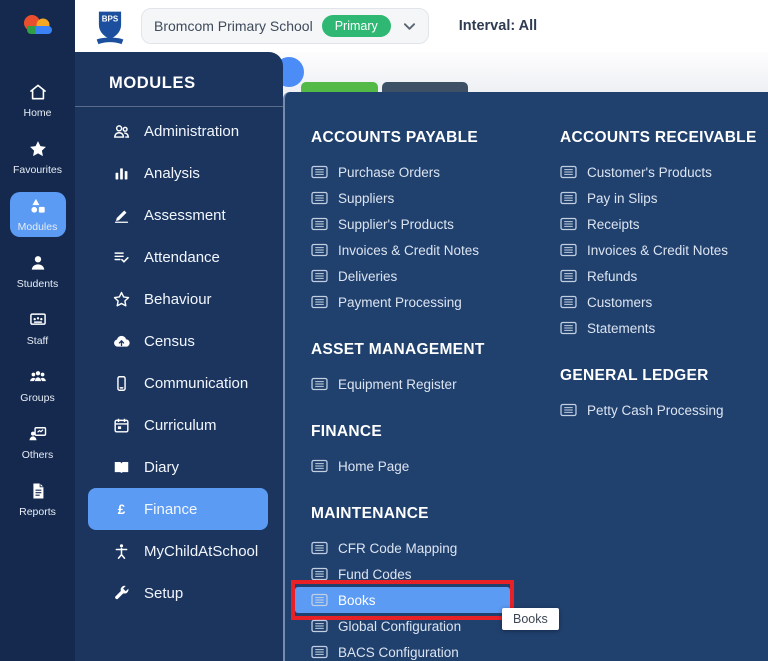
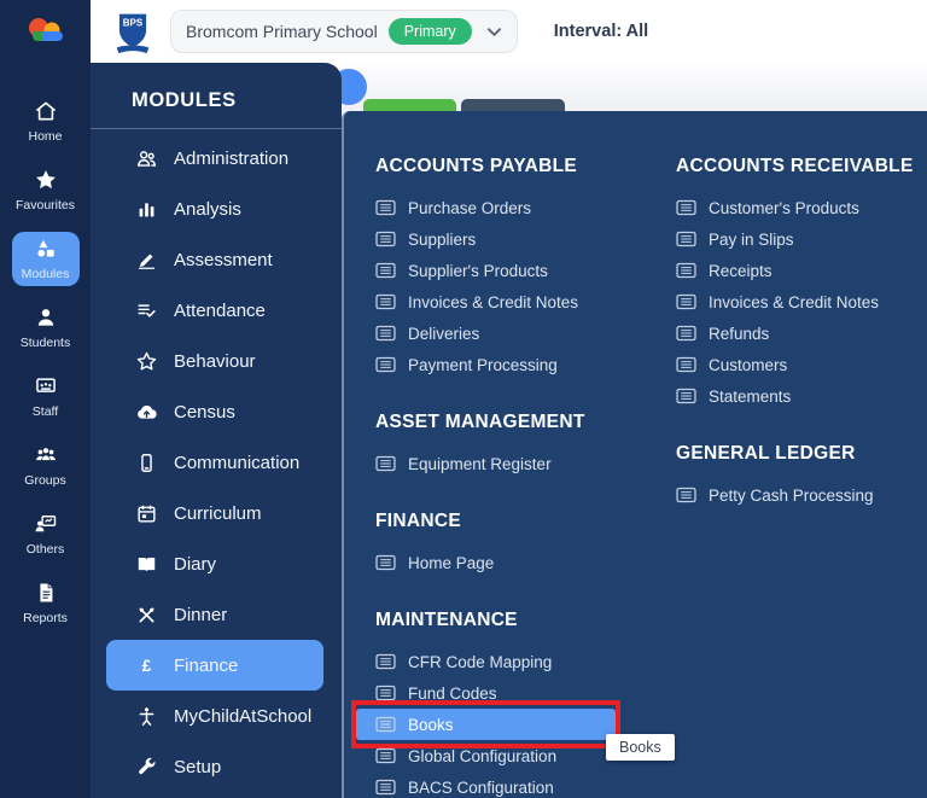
  BPS
  Bromcom Primary School
  Primary
  Interval: All
  Home
  Favourites
  Modules
  Students
  Staff
  Groups
  Others
  Reports
  MODULES
  Administration
  Analysis
  Assessment
  Attendance
  Behaviour
  Census
  Communication
  Curriculum
  Diary
+ Dinner
  £
  Finance
  MyChildAtSchool
  Setup
  ACCOUNTS PAYABLE
  Purchase Orders
  Suppliers
  Supplier's Products
  Invoices & Credit Notes
  Deliveries
  Payment Processing
  ASSET MANAGEMENT
  Equipment Register
  FINANCE
  Home Page
  MAINTENANCE
  CFR Code Mapping
  Fund Codes
  Books
  Global Configuration
  BACS Configuration
  ACCOUNTS RECEIVABLE
  Customer's Products
  Pay in Slips
  Receipts
  Invoices & Credit Notes
  Refunds
  Customers
  Statements
  GENERAL LEDGER
  Petty Cash Processing
  Books
